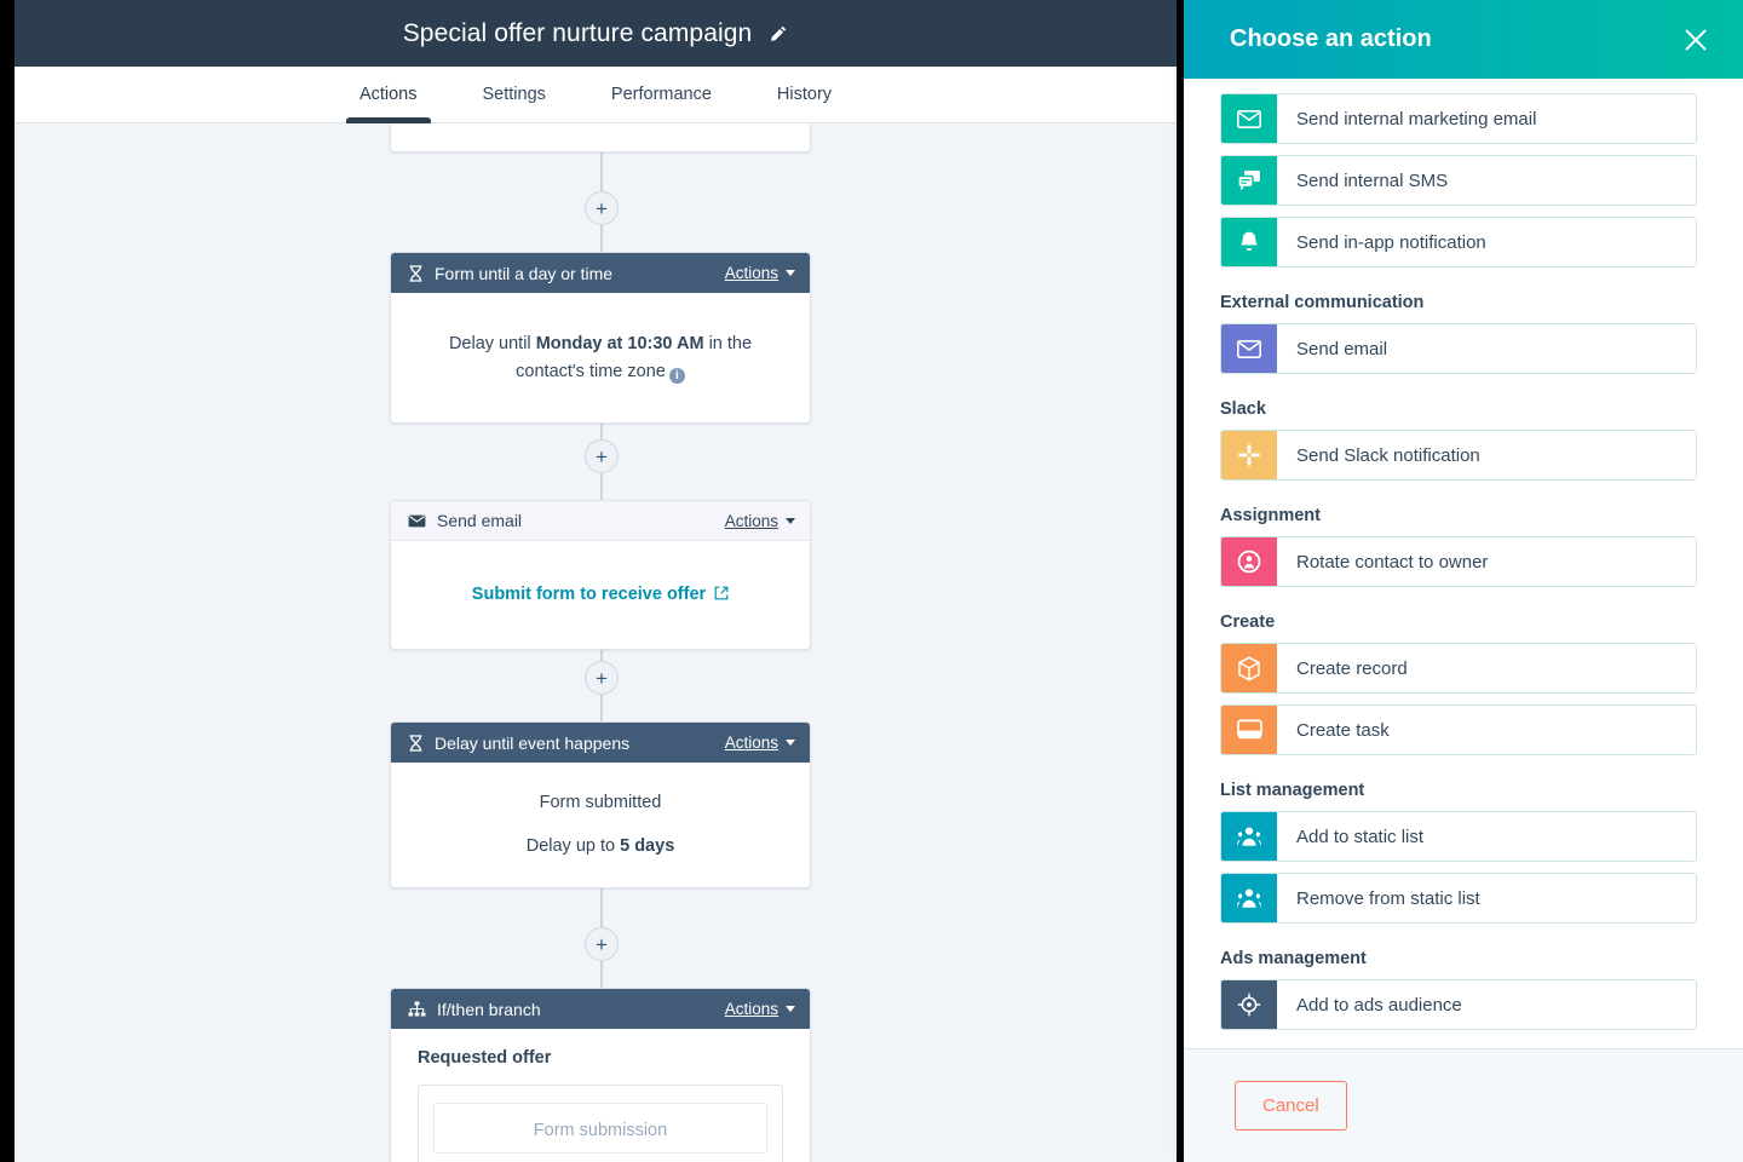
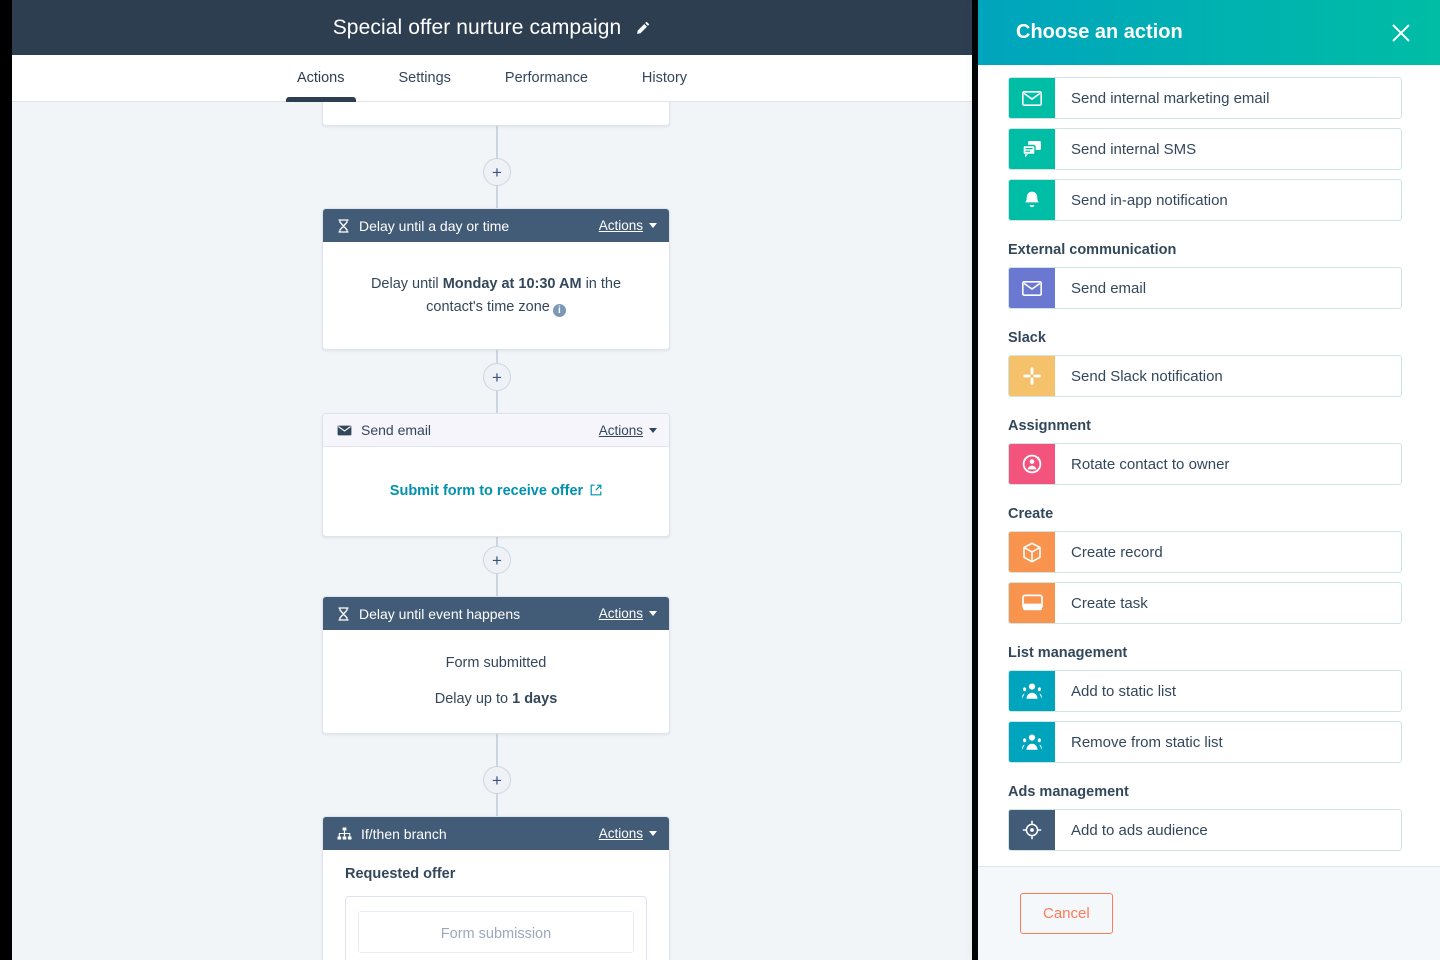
  Special offer nurture campaign
  Actions
  Settings
  Performance
  History
  +
- Form until a day or time
+ Delay until a day or time
  Actions
  Delay until Monday at 10:30 AM in the contact's time zone i
  +
  Send email
  Actions
  Submit form to receive offer
  +
  Delay until event happens
  Actions
  Form submitted
- Delay up to 5 days
+ Delay up to 1 days
  +
  If/then branch
  Actions
  Requested offer
  Form submission
  Choose an action
  Send internal marketing email
  Send internal SMS
  Send in-app notification
  External communication
  Send email
  Slack
  Send Slack notification
  Assignment
  Rotate contact to owner
  Create
  Create record
  Create task
  List management
  Add to static list
  Remove from static list
  Ads management
  Add to ads audience
  Cancel
